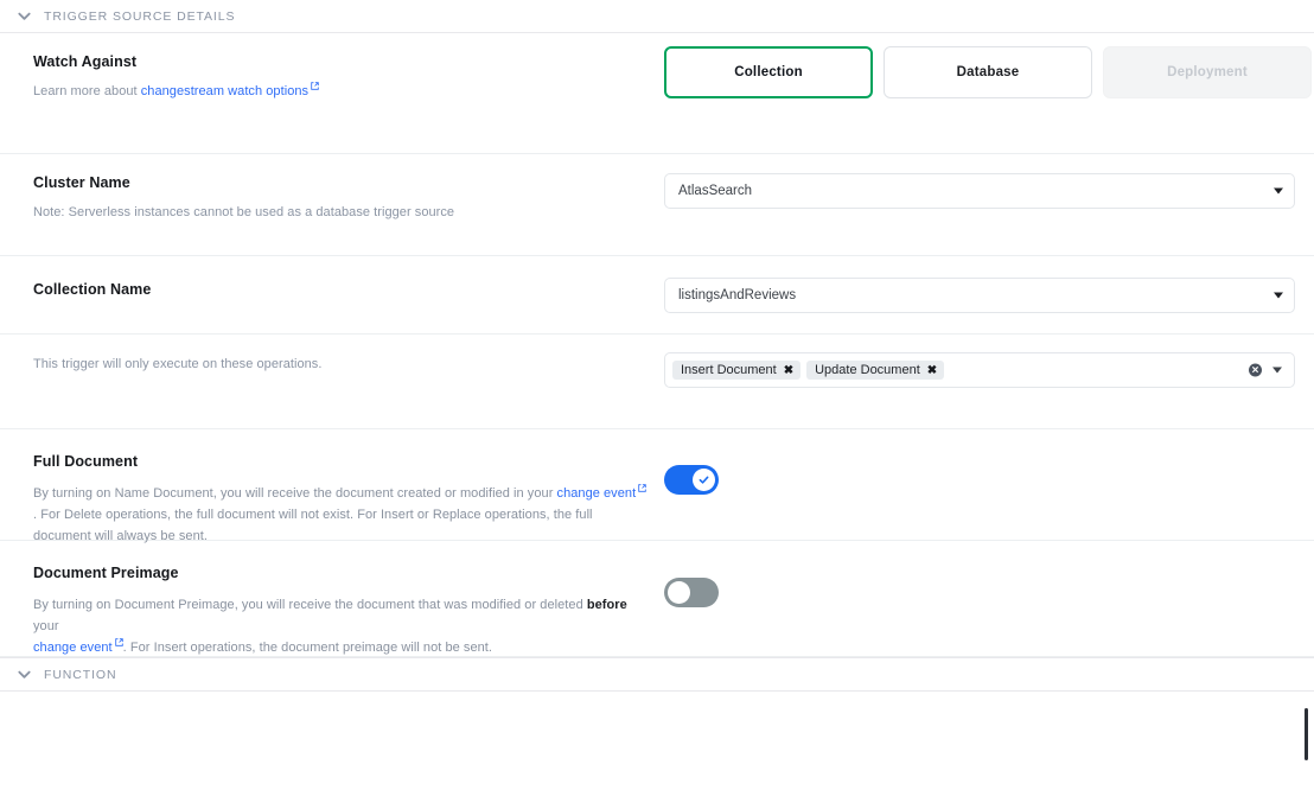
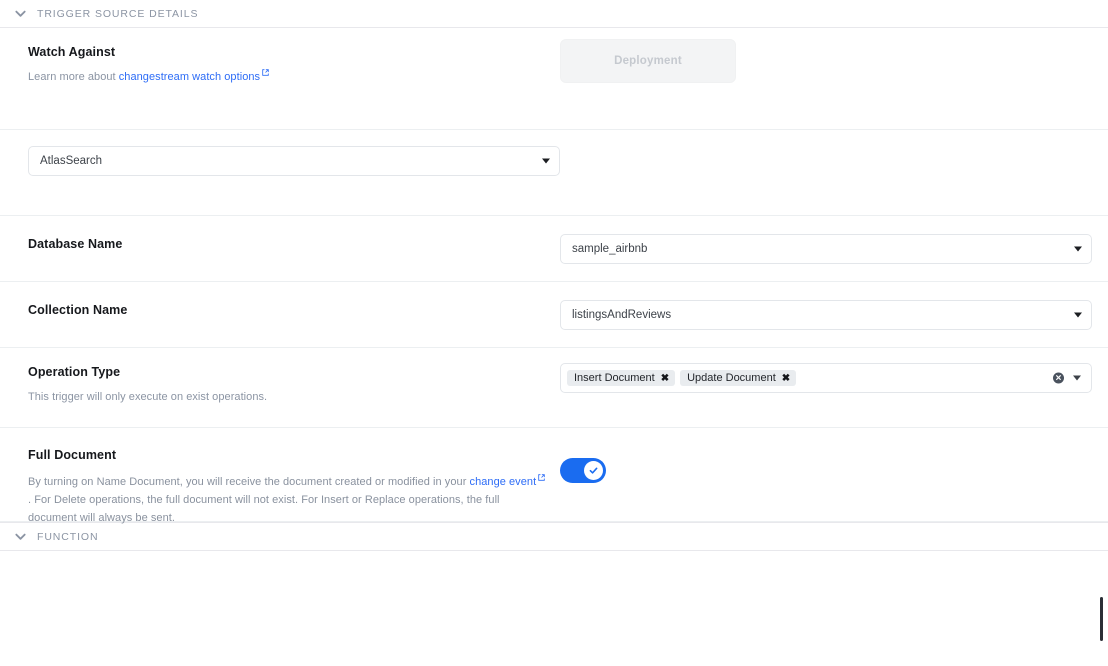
  TRIGGER SOURCE DETAILS
  Watch Against
  Learn more about changestream watch options
- Collection
- Database
  Deployment
- Cluster Name
- Note: Serverless instances cannot be used as a database trigger source
  AtlasSearch
+ Database Name
+ sample_airbnb
  Collection Name
  listingsAndReviews
+ Operation Type
- This trigger will only execute on these operations.
+ This trigger will only execute on exist operations.
  Insert Document
  ✖
  Update Document
  ✖
  ✕
  Full Document
  By turning on Name Document, you will receive the document created or modified in your change event. For Delete operations, the full document will not exist. For Insert or Replace operations, the full document will always be sent.
- Document Preimage
- By turning on Document Preimage, you will receive the document that was modified or deleted before your
- change event . For Insert operations, the document preimage will not be sent.
  FUNCTION
